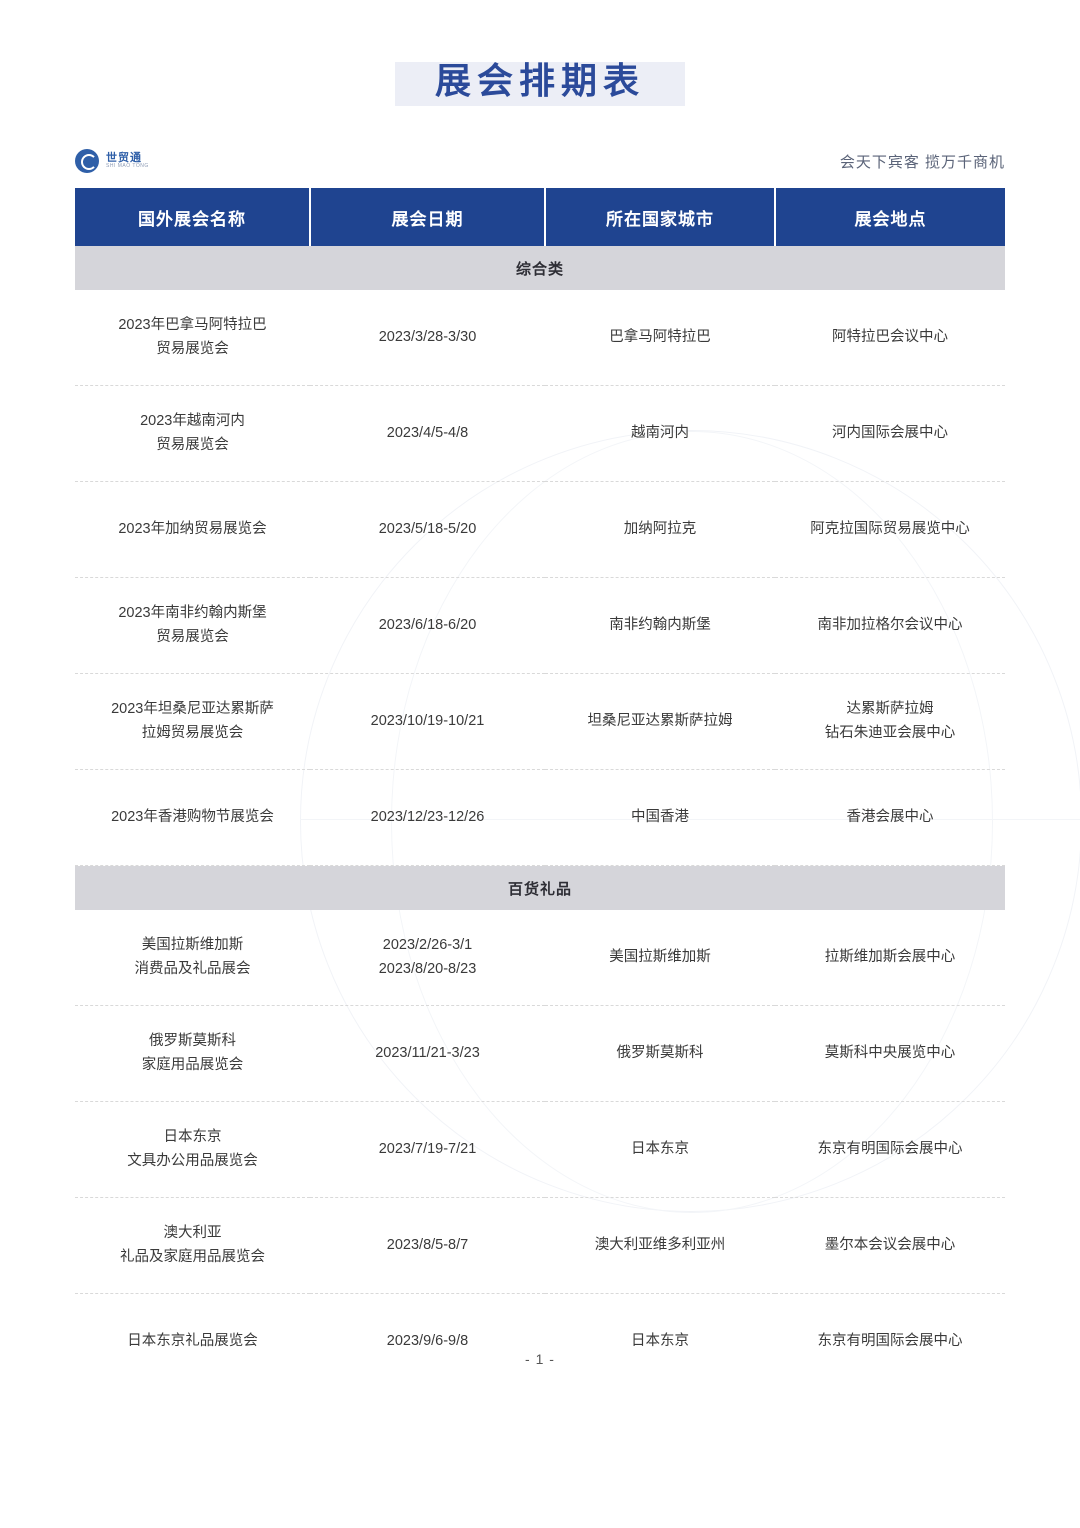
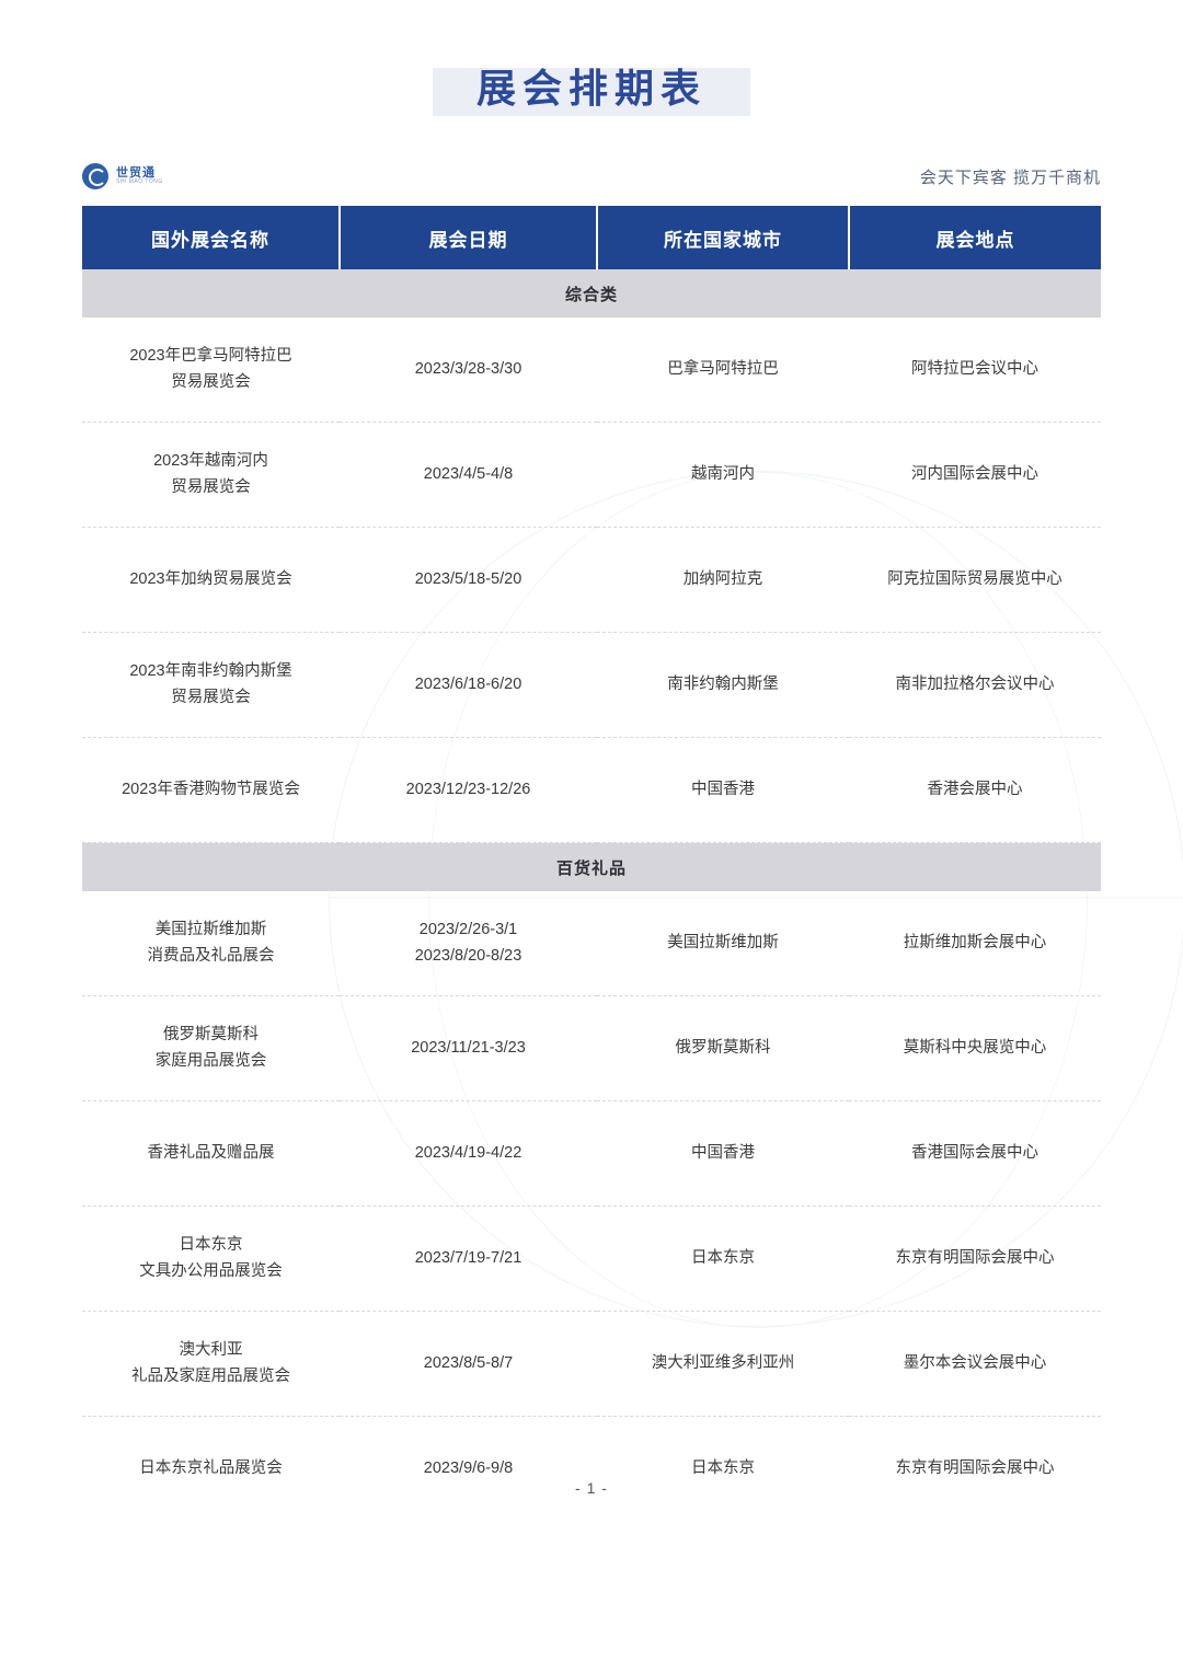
  展会排期表
  世贸通
  会天下宾客 揽万千商机
  国外展会名称	展会日期	所在国家城市	展会地点
  综合类
  2023年巴拿马阿特拉巴贸易展览会	2023/3/28-3/30	巴拿马阿特拉巴	阿特拉巴会议中心
  2023年越南河内贸易展览会	2023/4/5-4/8	越南河内	河内国际会展中心
  2023年加纳贸易展览会	2023/5/18-5/20	加纳阿拉克	阿克拉国际贸易展览中心
  2023年南非约翰内斯堡贸易展览会	2023/6/18-6/20	南非约翰内斯堡	南非加拉格尔会议中心
- 2023年坦桑尼亚达累斯萨拉姆贸易展览会	2023/10/19-10/21	坦桑尼亚达累斯萨拉姆	达累斯萨拉姆钻石朱迪亚会展中心
  2023年香港购物节展览会	2023/12/23-12/26	中国香港	香港会展中心
  百货礼品
  美国拉斯维加斯消费品及礼品展会	2023/2/26-3/12023/8/20-8/23	美国拉斯维加斯	拉斯维加斯会展中心
  俄罗斯莫斯科家庭用品展览会	2023/11/21-3/23	俄罗斯莫斯科	莫斯科中央展览中心
+ 香港礼品及赠品展	2023/4/19-4/22	中国香港	香港国际会展中心
  日本东京文具办公用品展览会	2023/7/19-7/21	日本东京	东京有明国际会展中心
  澳大利亚礼品及家庭用品展览会	2023/8/5-8/7	澳大利亚维多利亚州	墨尔本会议会展中心
  日本东京礼品展览会	2023/9/6-9/8	日本东京	东京有明国际会展中心
  - 1 -
